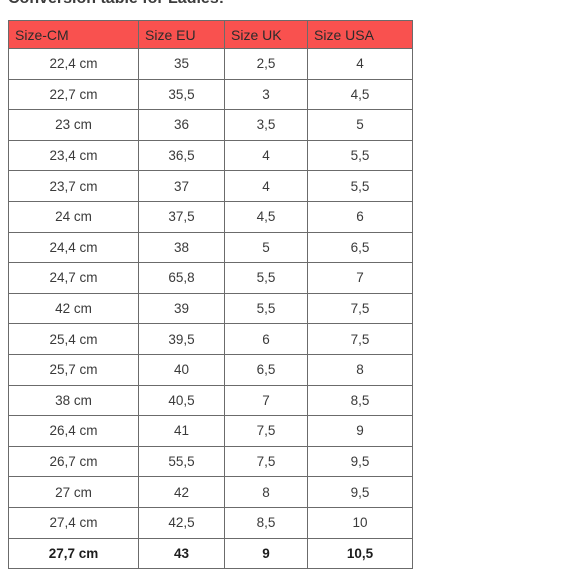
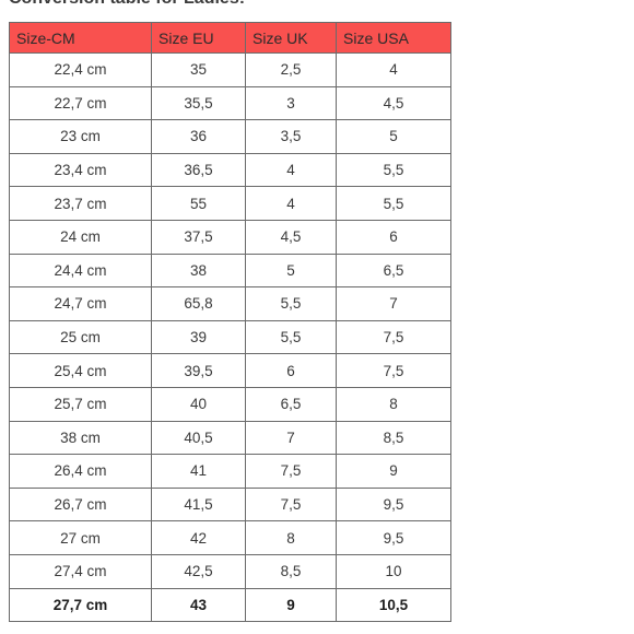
  Size-CM	Size EU	Size UK	Size USA
  22,4 cm	35	2,5	4
  22,7 cm	35,5	3	4,5
  23 cm	36	3,5	5
  23,4 cm	36,5	4	5,5
- 23,7 cm	37	4	5,5
+ 23,7 cm	55	4	5,5
  24 cm	37,5	4,5	6
  24,4 cm	38	5	6,5
  24,7 cm	65,8	5,5	7
- 42 cm	39	5,5	7,5
+ 25 cm	39	5,5	7,5
  25,4 cm	39,5	6	7,5
  25,7 cm	40	6,5	8
  38 cm	40,5	7	8,5
  26,4 cm	41	7,5	9
- 26,7 cm	55,5	7,5	9,5
+ 26,7 cm	41,5	7,5	9,5
  27 cm	42	8	9,5
  27,4 cm	42,5	8,5	10
  27,7 cm	43	9	10,5
